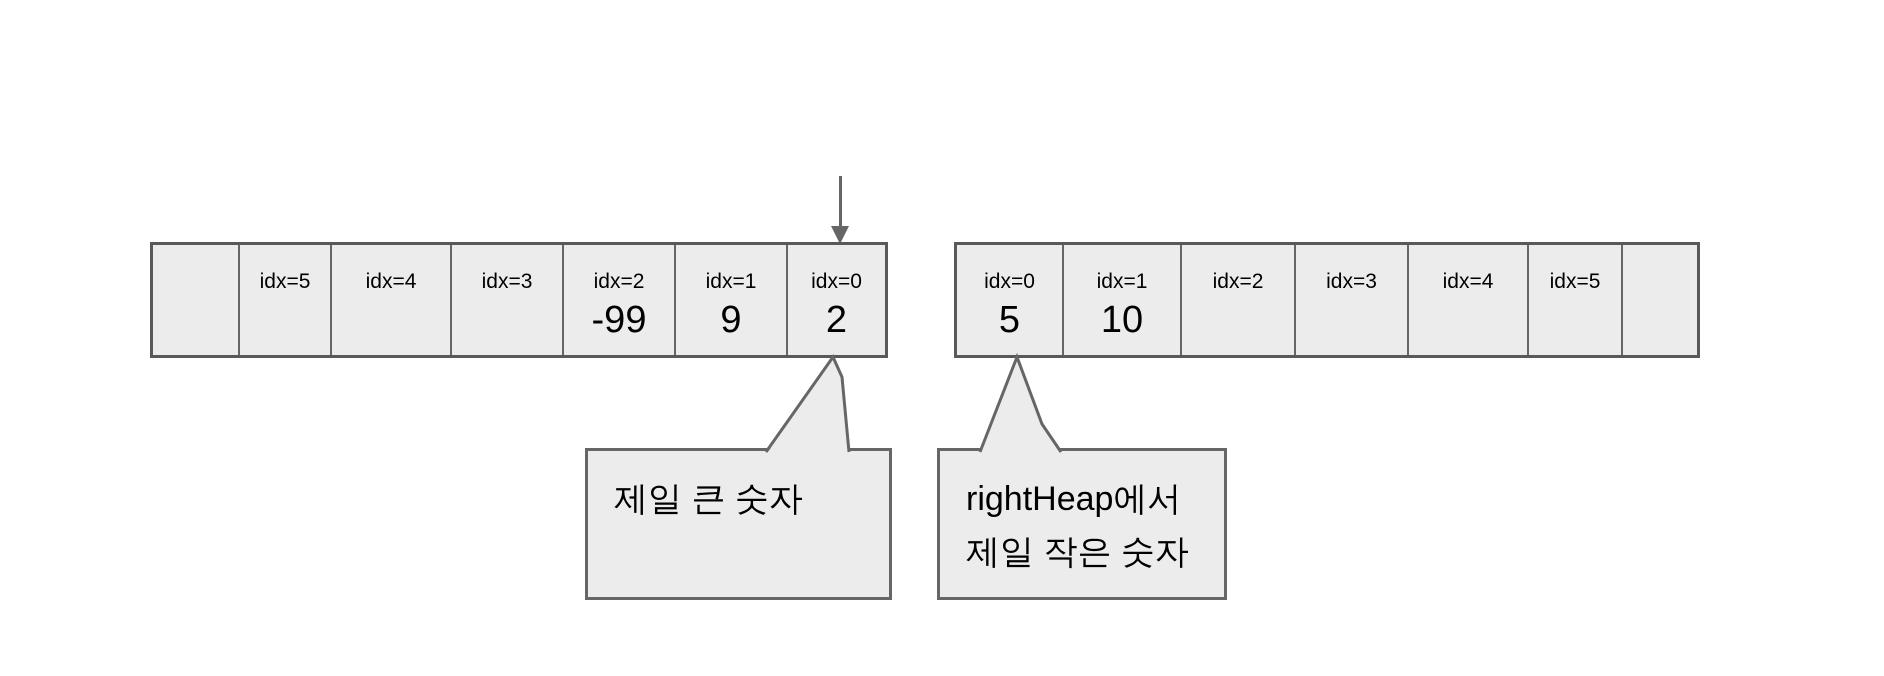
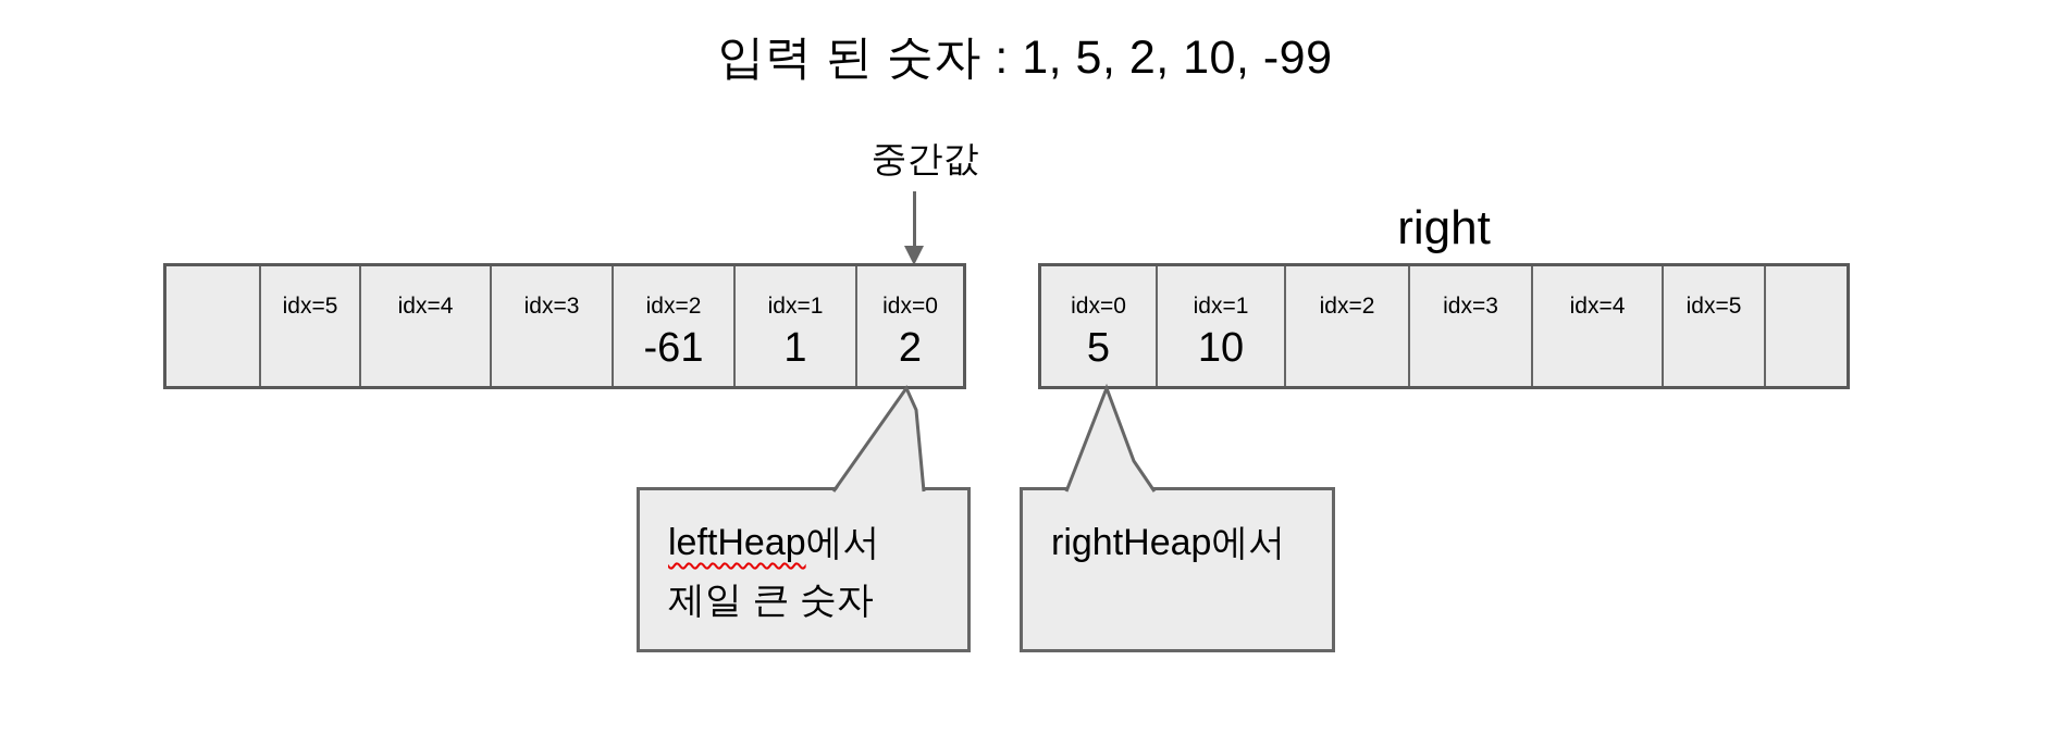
+ 입력 된 숫자 : 1, 5, 2, 10, -99
+ 중간값
+ right
  idx=5
  idx=4
  idx=3
  idx=2
- -99
+ -61
  idx=1
- 9
+ 1
  idx=0
  2
  idx=0
  5
  idx=1
  10
  idx=2
  idx=3
  idx=4
  idx=5
+ leftHeap에서
  제일 큰 숫자
  rightHeap에서
- 제일 작은 숫자
